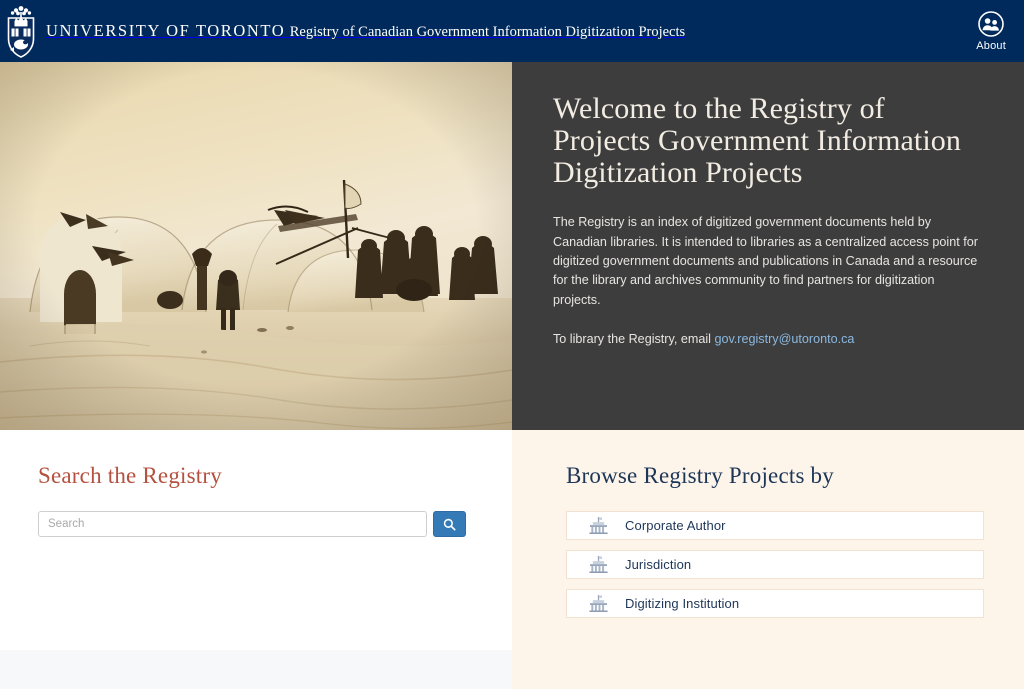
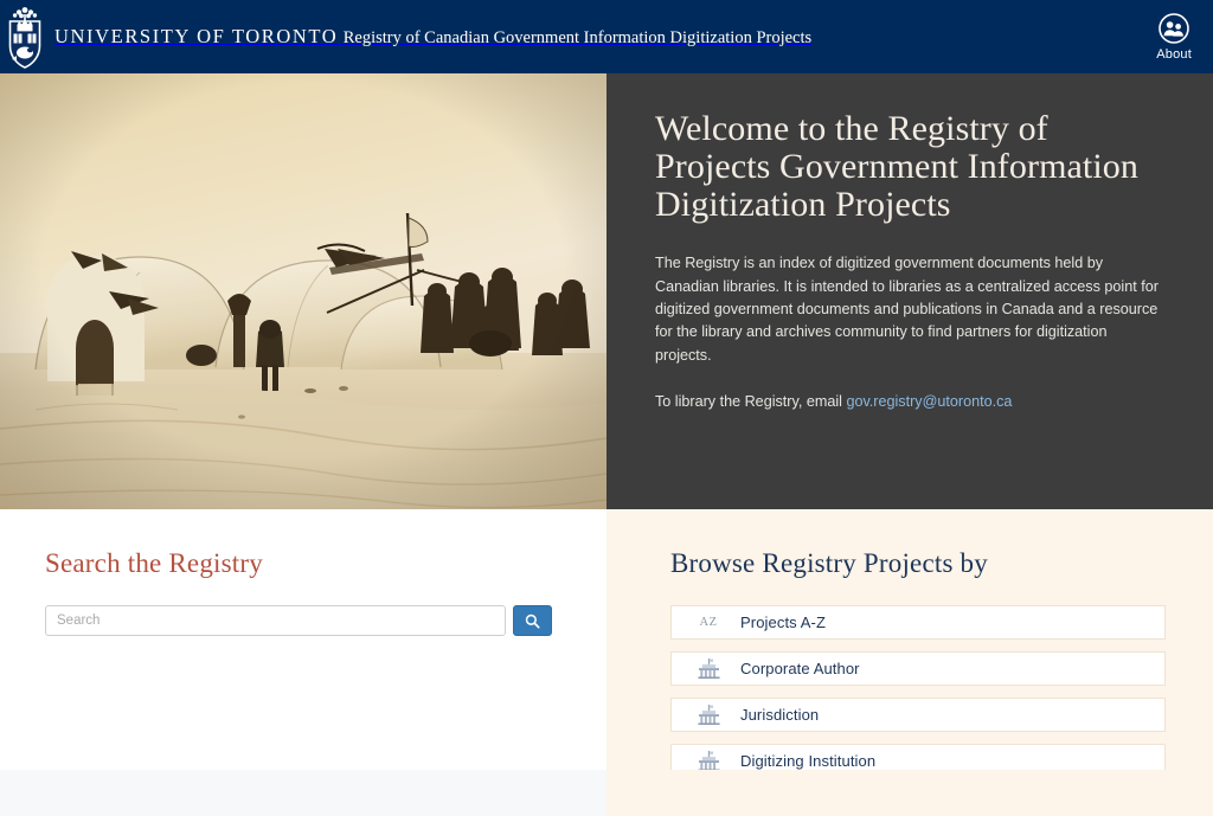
  UNIVERSITY OF TORONTO Registry of Canadian Government Information Digitization Projects
  About
  Welcome to the Registry of Projects Government Information Digitization Projects
  The Registry is an index of digitized government documents held by Canadian libraries. It is intended to libraries as a centralized access point for digitized government documents and publications in Canada and a resource for the library and archives community to find partners for digitization projects.
  To library the Registry, email gov.registry@utoronto.ca
  Search the Registry
  Search
  Browse Registry Projects by
+ AZ
+ Projects A-Z
  Corporate Author
  Jurisdiction
  Digitizing Institution
